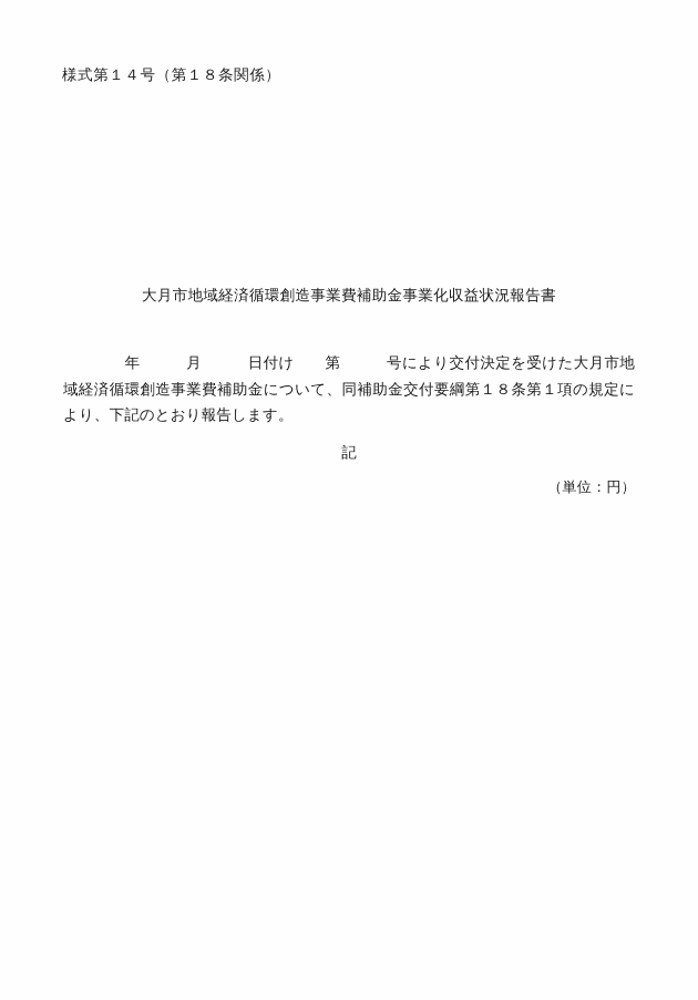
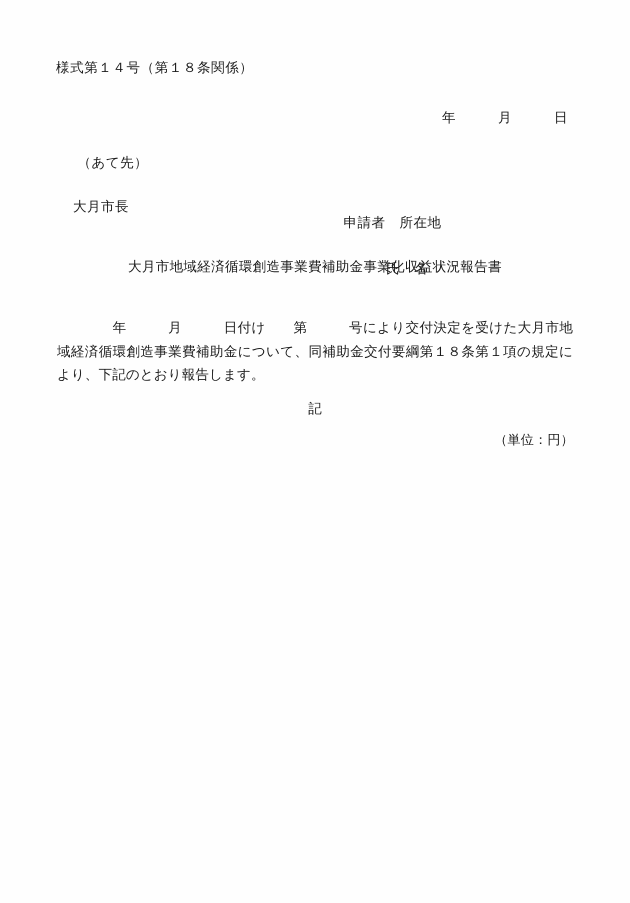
  様式第１４号（第１８条関係）
+ 年 月 日
+ （あて先）
+ 大月市長
+ 申請者 所在地
+ 氏 名
  大月市地域経済循環創造事業費補助金事業化収益状況報告書
  年 月 日付け 第 号により交付決定を受けた大月市地域経済循環創造事業費補助金について、同補助金交付要綱第１８条第１項の規定により、下記のとおり報告します。
  記
  （単位：円）
